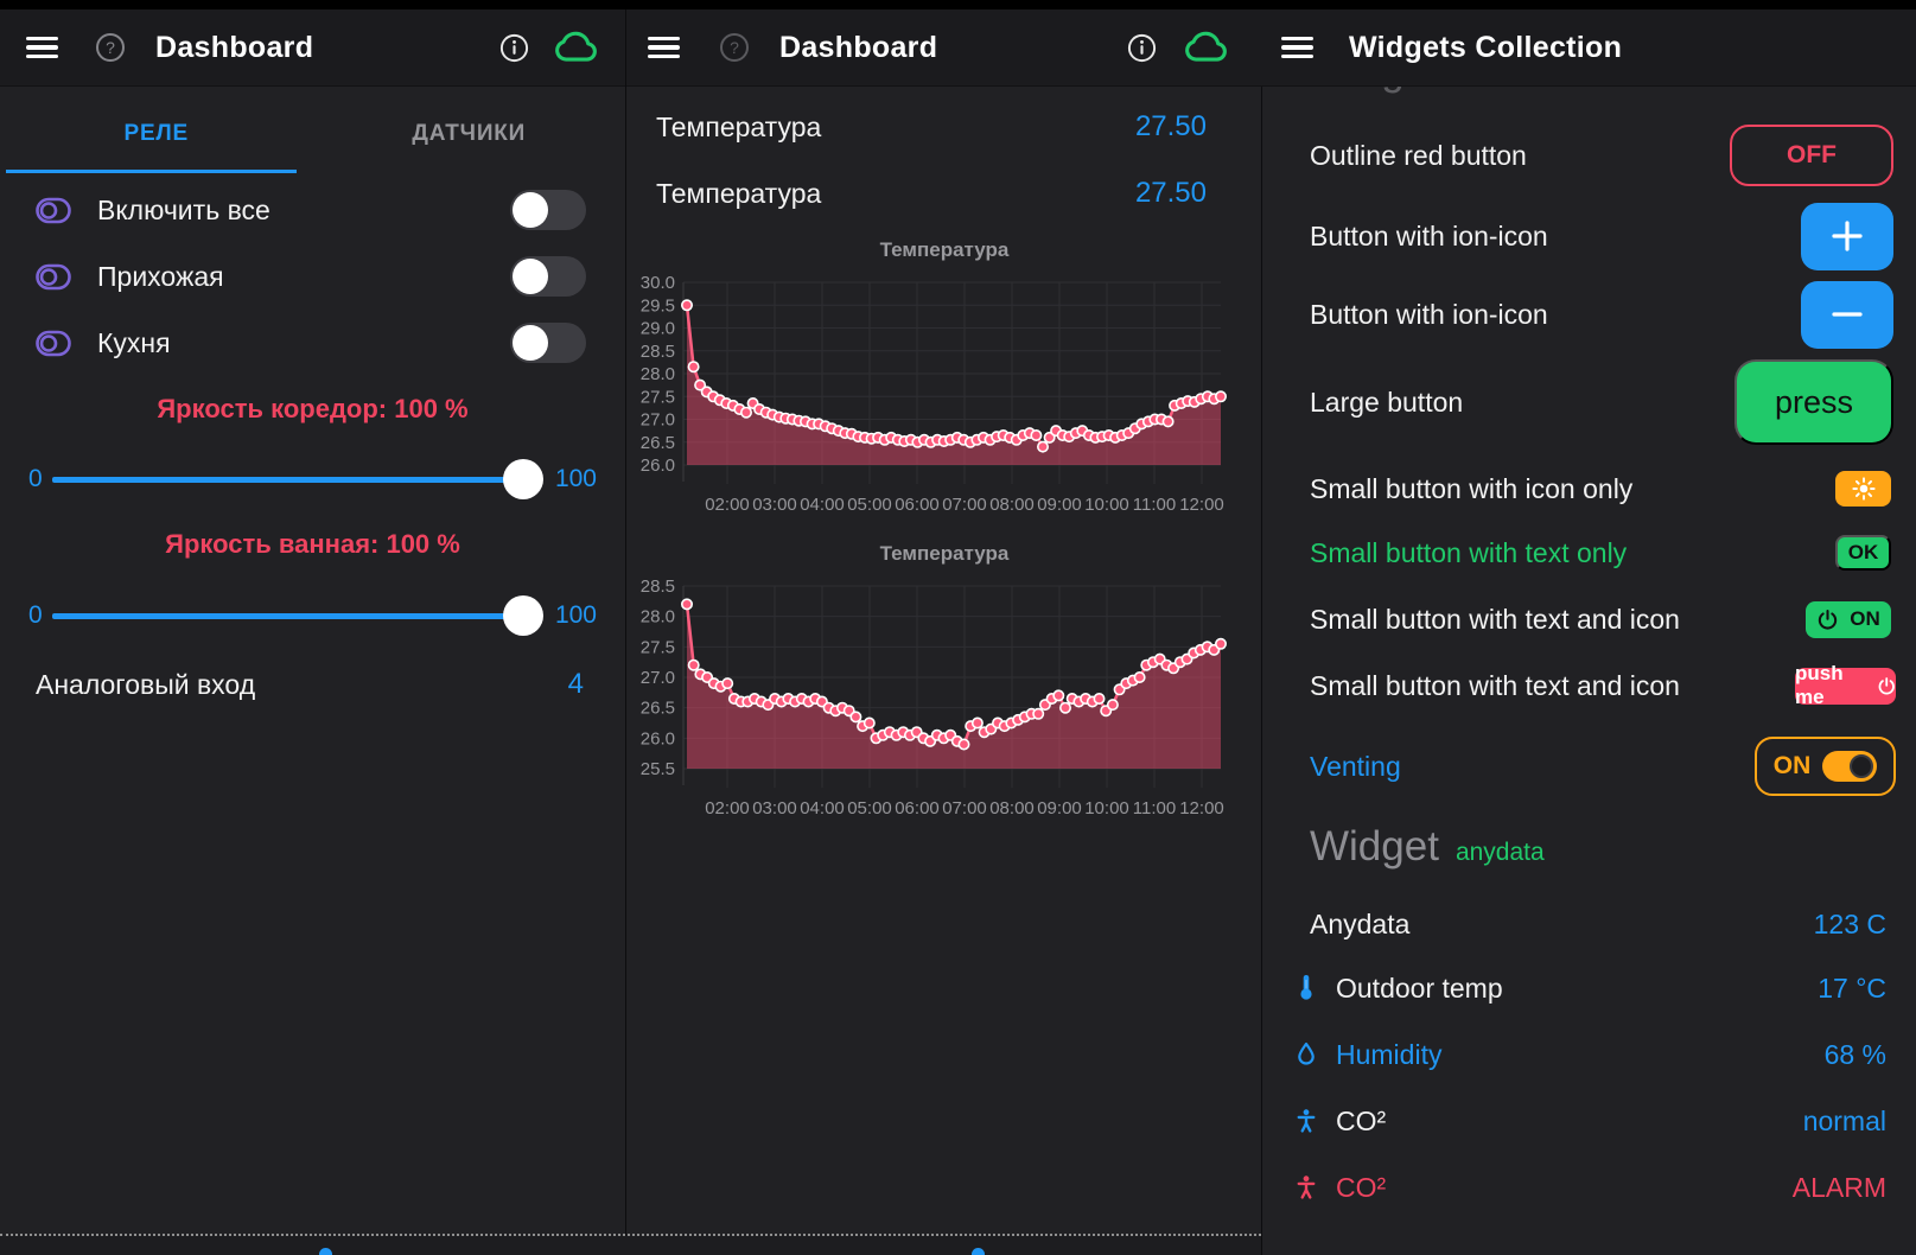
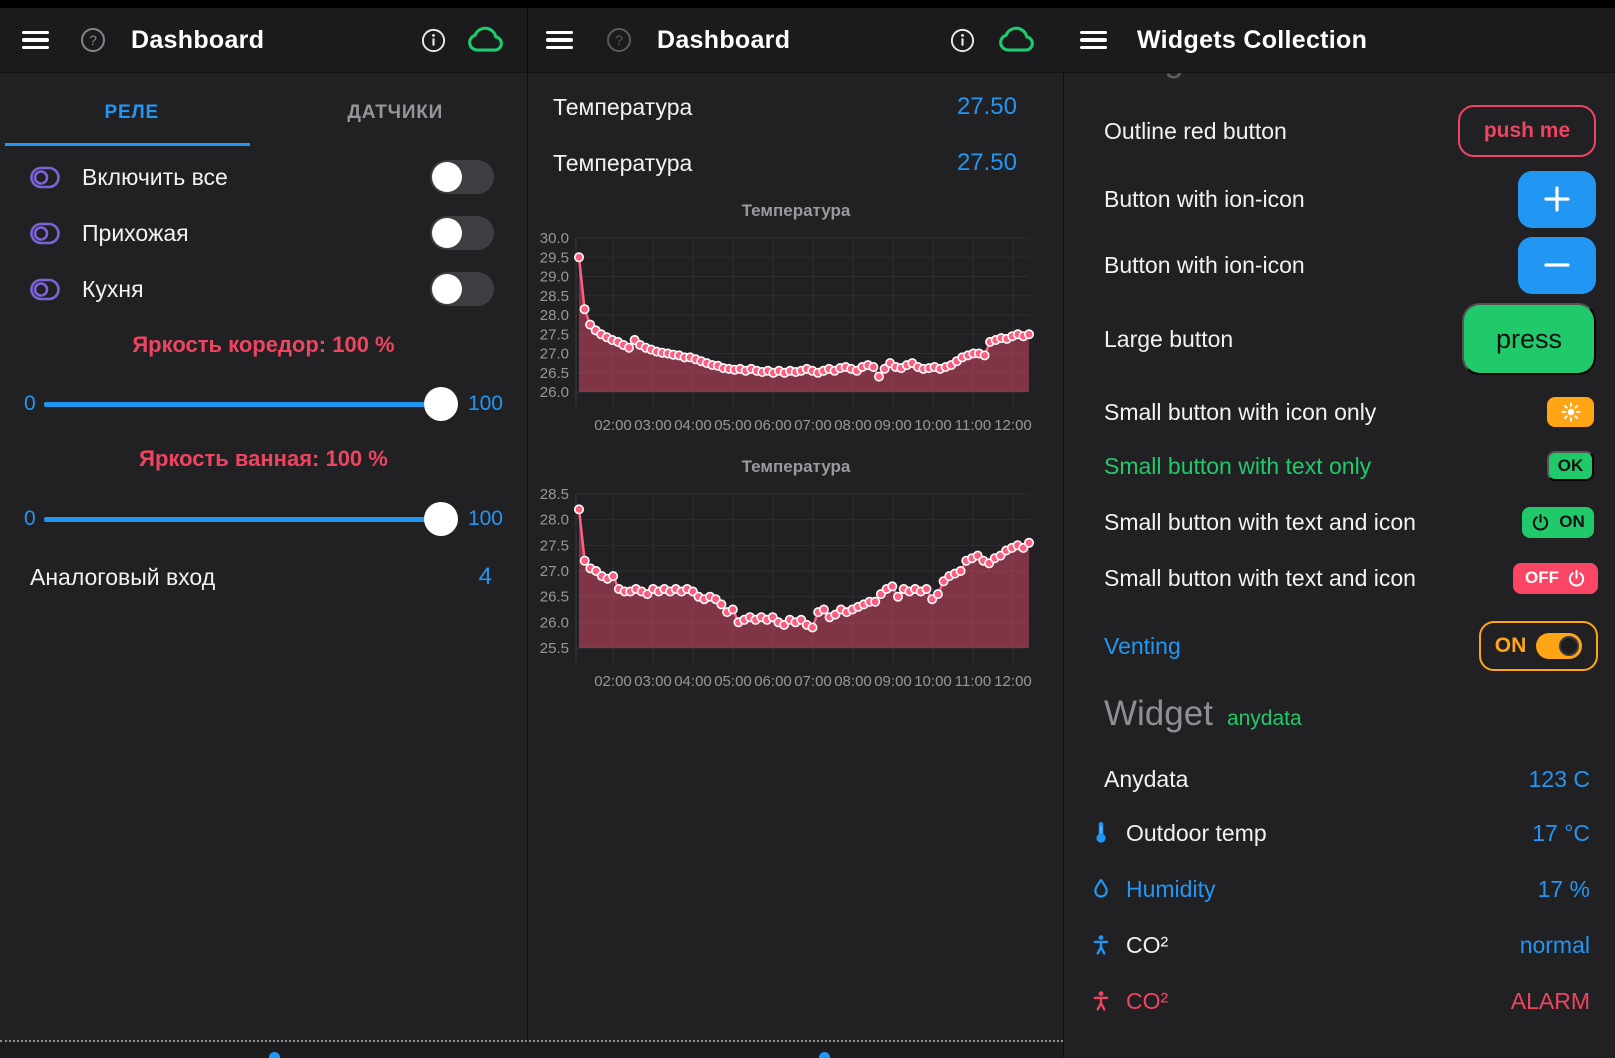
  ?
  Dashboard
  РЕЛЕ
  ДАТЧИКИ
  Включить все
  Прихожая
  Кухня
  Яркость коредор: 100 %
  0
  100
  Яркость ванная: 100 %
  0
  100
  Аналоговый вход
  4
  ?
  Dashboard
  Температура
  27.50
  Температура
  27.50
  Температура
  30.0
  29.5
  29.0
  28.5
  28.0
  27.5
  27.0
  26.5
  26.0
  02:00
  03:00
  04:00
  05:00
  06:00
  07:00
  08:00
  09:00
  10:00
  11:00
  12:00
  Температура
  28.5
  28.0
  27.5
  27.0
  26.5
  26.0
  25.5
  02:00
  03:00
  04:00
  05:00
  06:00
  07:00
  08:00
  09:00
  10:00
  11:00
  12:00
  Widgets Collection
  Outline red button
- OFF
+ push me
  Button with ion-icon
  Button with ion-icon
  Large button
  press
  Small button with icon only
  Small button with text only
  OK
  Small button with text and icon
  ON
  Small button with text and icon
- push me
+ OFF
  Venting
  ON
  Widget
  anydata
  Anydata
  123 C
  Outdoor temp
  17 °C
  Humidity
- 68 %
+ 17 %
  CO²
  normal
  CO²
  ALARM
